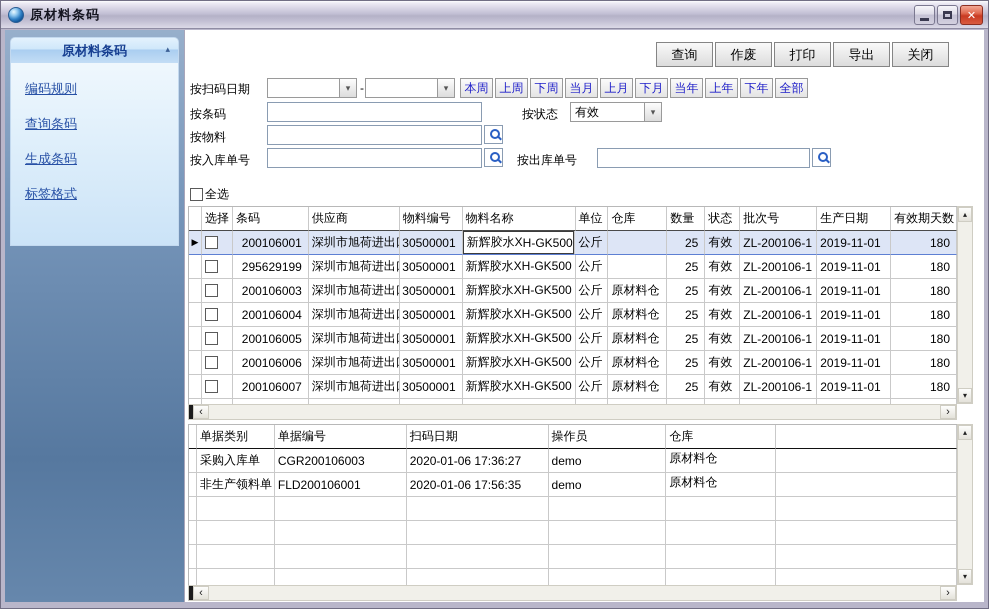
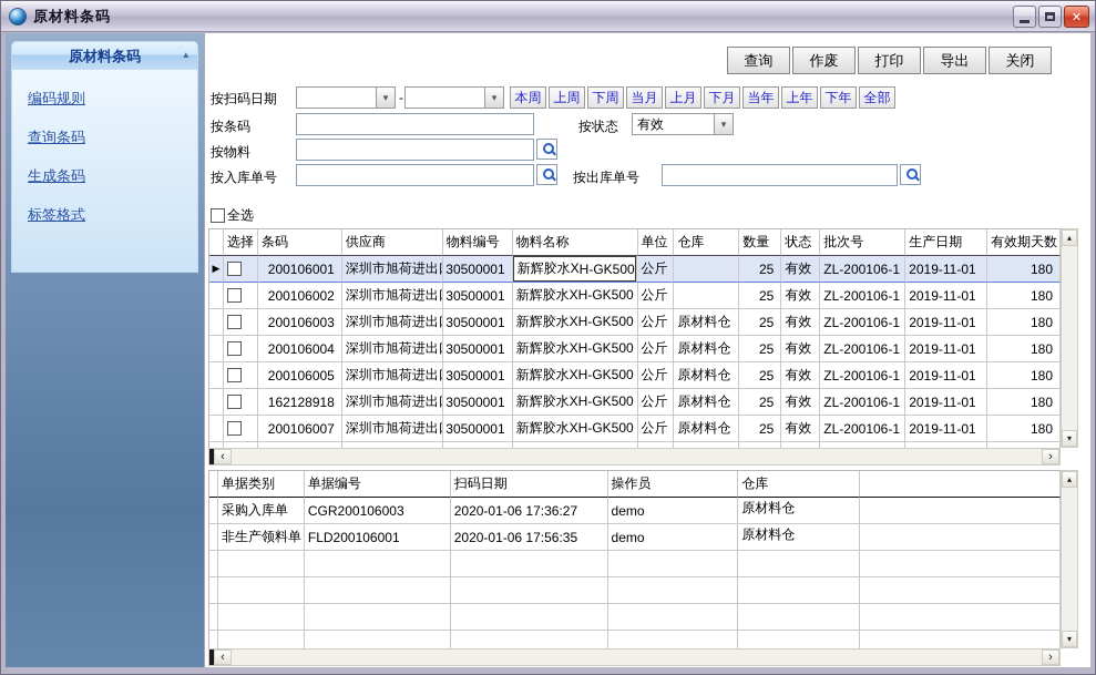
  原材料条码
  ✕
  原材料条码
  ▴
  编码规则
  查询条码
  生成条码
  标签格式
  查询
  作废
  打印
  导出
  关闭
  按扫码日期
  ▾
  -
  ▾
  本周
  上周
  下周
  当月
  上月
  下月
  当年
  上年
  下年
  全部
  按条码
  按状态
  有效
  ▾
  按物料
  按入库单号
  按出库单号
  全选
  选择
  条码
  供应商
  物料编号
  物料名称
  单位
  仓库
  数量
  状态
  批次号
  生产日期
  有效期天数
  ▶
  200106001
  深圳市旭荷进出
  30500001
  新辉胶水X
  H-GK500
  公斤
  25
  有效
  ZL-200106-1
  2019-11-01
  180
- 295629199
+ 200106002
  深圳市旭荷进出
  30500001
  新辉胶水XH-GK500
  公斤
  25
  有效
  ZL-200106-1
  2019-11-01
  180
  200106003
  深圳市旭荷进出
  30500001
  新辉胶水XH-GK500
  公斤
  原材料仓
  25
  有效
  ZL-200106-1
  2019-11-01
  180
  200106004
  深圳市旭荷进出
  30500001
  新辉胶水XH-GK500
  公斤
  原材料仓
  25
  有效
  ZL-200106-1
  2019-11-01
  180
  200106005
  深圳市旭荷进出
  30500001
  新辉胶水XH-GK500
  公斤
  原材料仓
  25
  有效
  ZL-200106-1
  2019-11-01
  180
- 200106006
+ 162128918
  深圳市旭荷进出
  30500001
  新辉胶水XH-GK500
  公斤
  原材料仓
  25
  有效
  ZL-200106-1
  2019-11-01
  180
  200106007
  深圳市旭荷进出
  30500001
  新辉胶水XH-GK500
  公斤
  原材料仓
  25
  有效
  ZL-200106-1
  2019-11-01
  180
  ‹
  ›
  ▴
  ▾
  单据类别
  单据编号
  扫码日期
  操作员
  仓库
  采购入库单
  CGR200106003
  2020-01-06 17:36:27
  demo
  原材料仓
  非生产领料单
  FLD200106001
  2020-01-06 17:56:35
  demo
  原材料仓
  ‹
  ›
  ▴
  ▾
